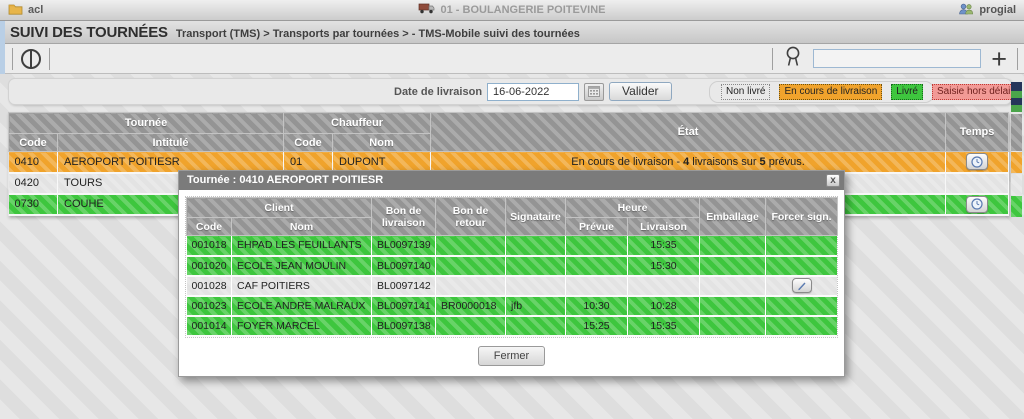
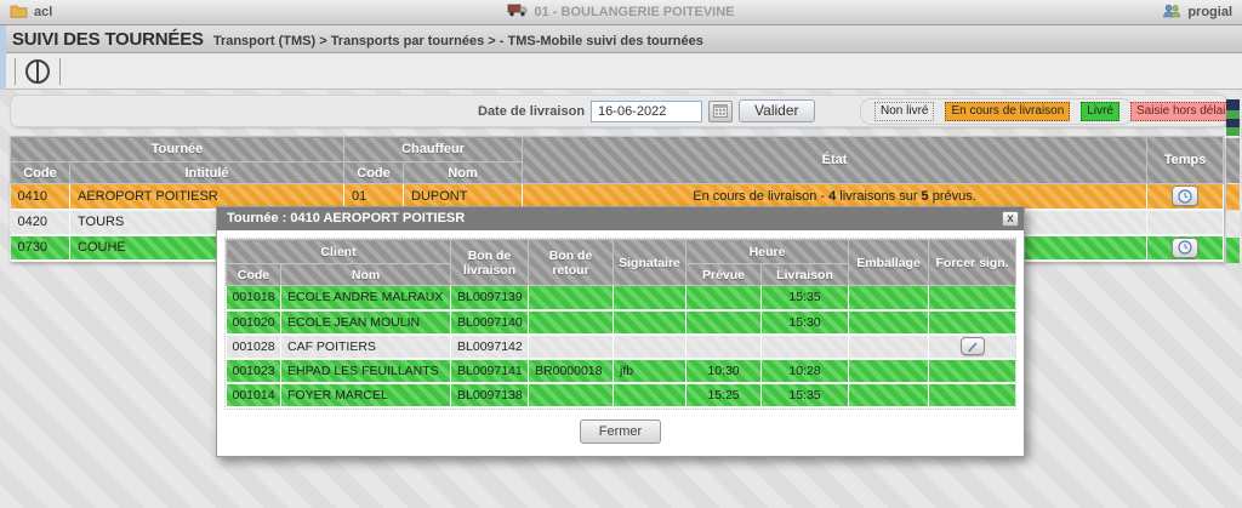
  acl
  01 - BOULANGERIE POITEVINE
  progial
  SUIVI DES TOURNÉES
  Transport (TMS) > Transports par tournées > - TMS-Mobile suivi des tournées
- +
  Date de livraison
  16-06-2022
  Valider
  Non livré
  En cours de livraison
  Livré
  Saisie hors délai
  Tournée	Chauffeur	État	Temps
  Code	Intitulé	Code	Nom
  0410	AEROPORT POITIESR	01	DUPONT	En cours de livraison - 4 livraisons sur 5 prévus.
  0420	TOURS
  0730	COUHE
  Tournée : 0410 AEROPORT POITIESR
  x
  Client	Bon de livraison	Bon de retour	Signataire	Heure	Emballage	Forcer sign.
  Code	Nom	Prévue	Livraison
- 001018	EHPAD LES FEUILLANTS	BL0097139				15:35
+ 001018	ECOLE ANDRE MALRAUX	BL0097139				15:35
  001020	ECOLE JEAN MOULIN	BL0097140				15:30
  001028	CAF POITIERS	BL0097142
- 001023	ECOLE ANDRE MALRAUX	BL0097141	BR0000018	jfb	10:30	10:28
+ 001023	EHPAD LES FEUILLANTS	BL0097141	BR0000018	jfb	10:30	10:28
  001014	FOYER MARCEL	BL0097138			15:25	15:35
  Fermer
